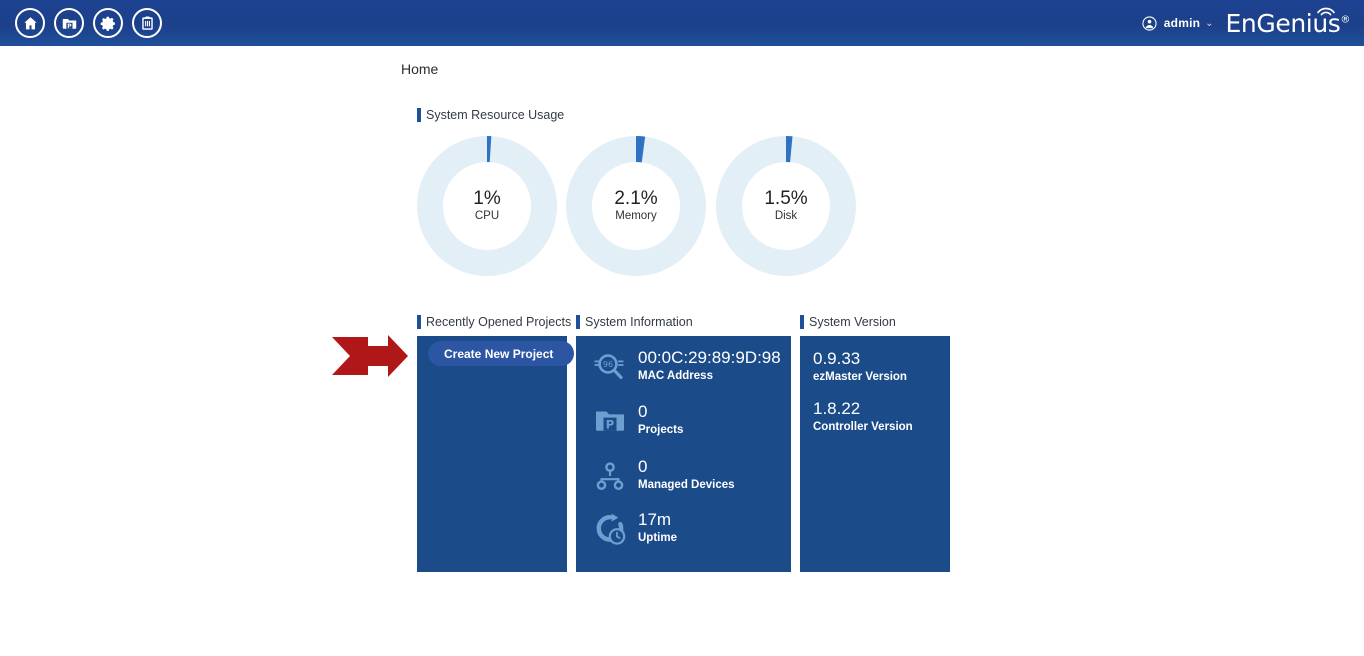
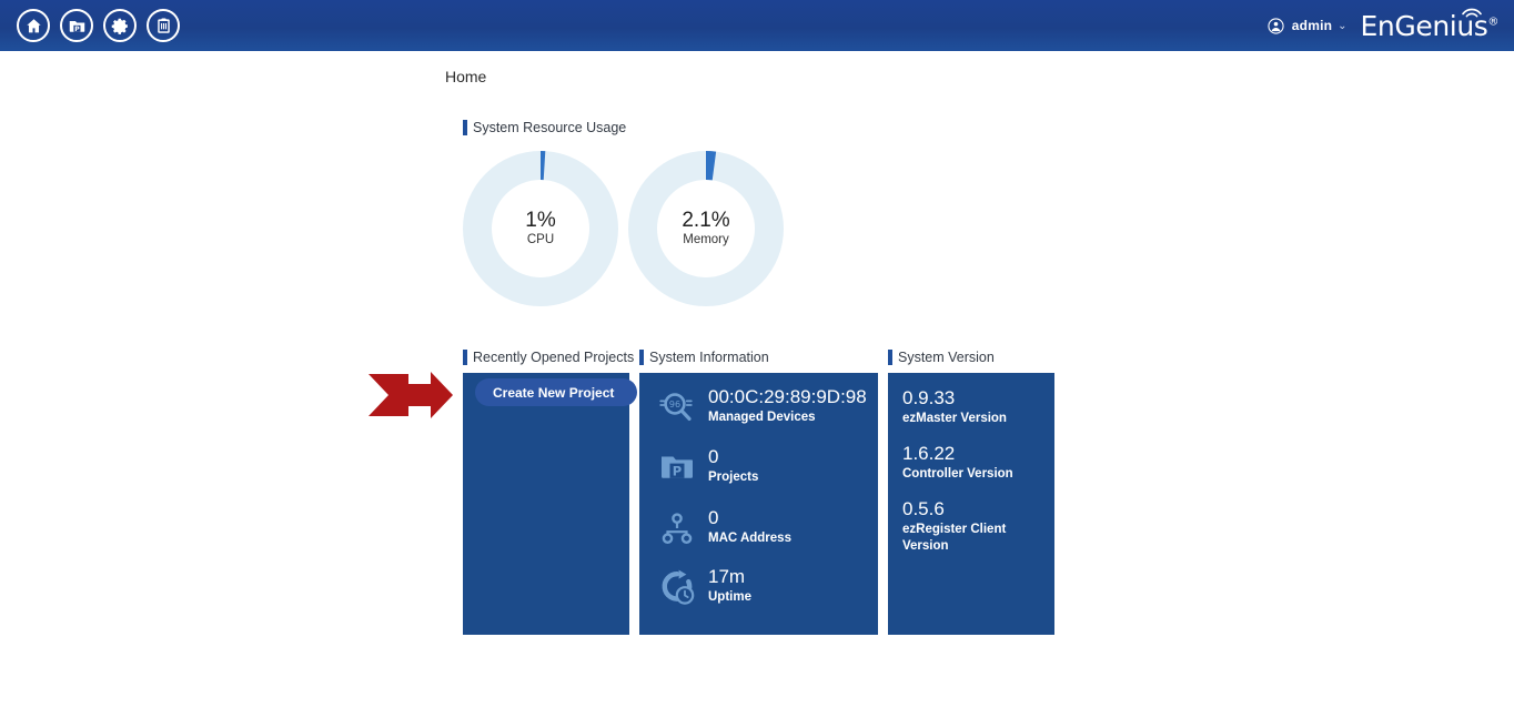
  admin
  ⌄
  EnGenius®
  Home
  System Resource Usage
  1%
  CPU
  2.1%
  Memory
- 1.5%
- Disk
  Recently Opened Projects
  System Information
  System Version
  Create New Project
  96
  00:0C:29:89:9D:98
- MAC Address
+ Managed Devices
  P
  0
  Projects
  0
- Managed Devices
+ MAC Address
  17m
  Uptime
  0.9.33
  ezMaster Version
- 1.8.22
+ 1.6.22
  Controller Version
+ 0.5.6
+ ezRegister Client Version
